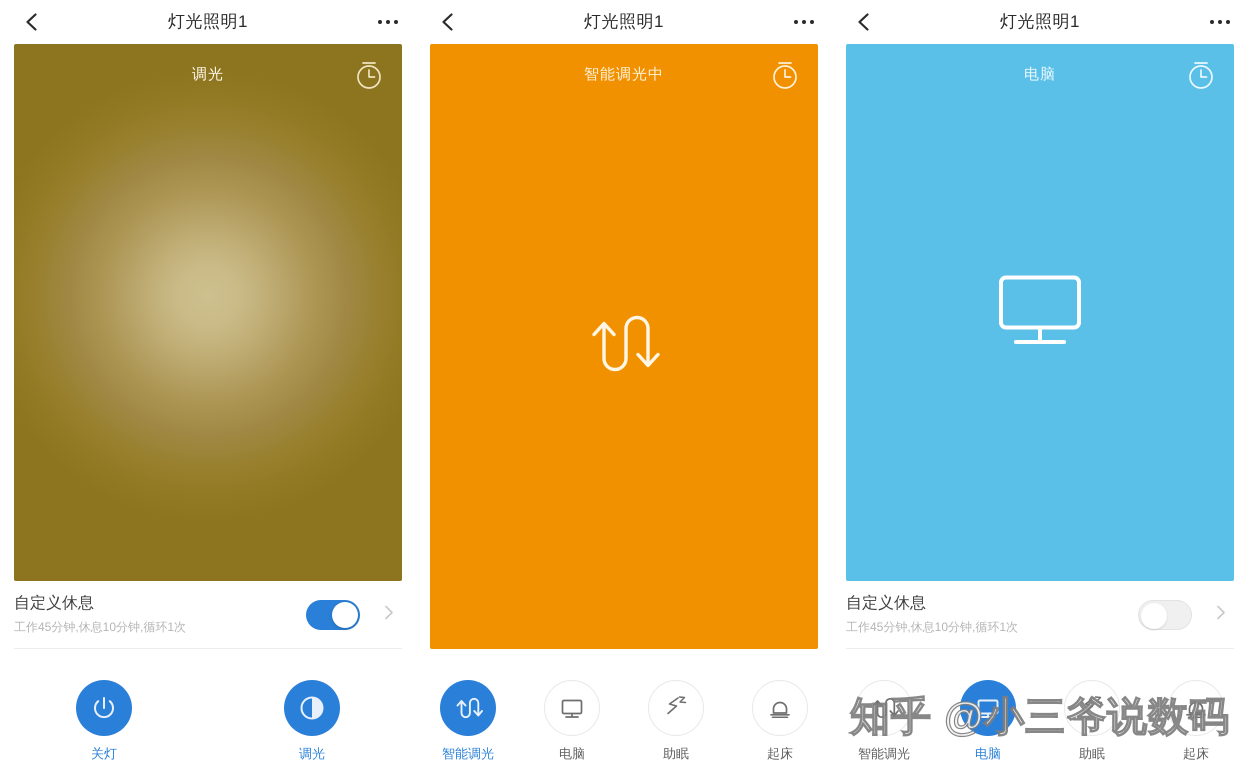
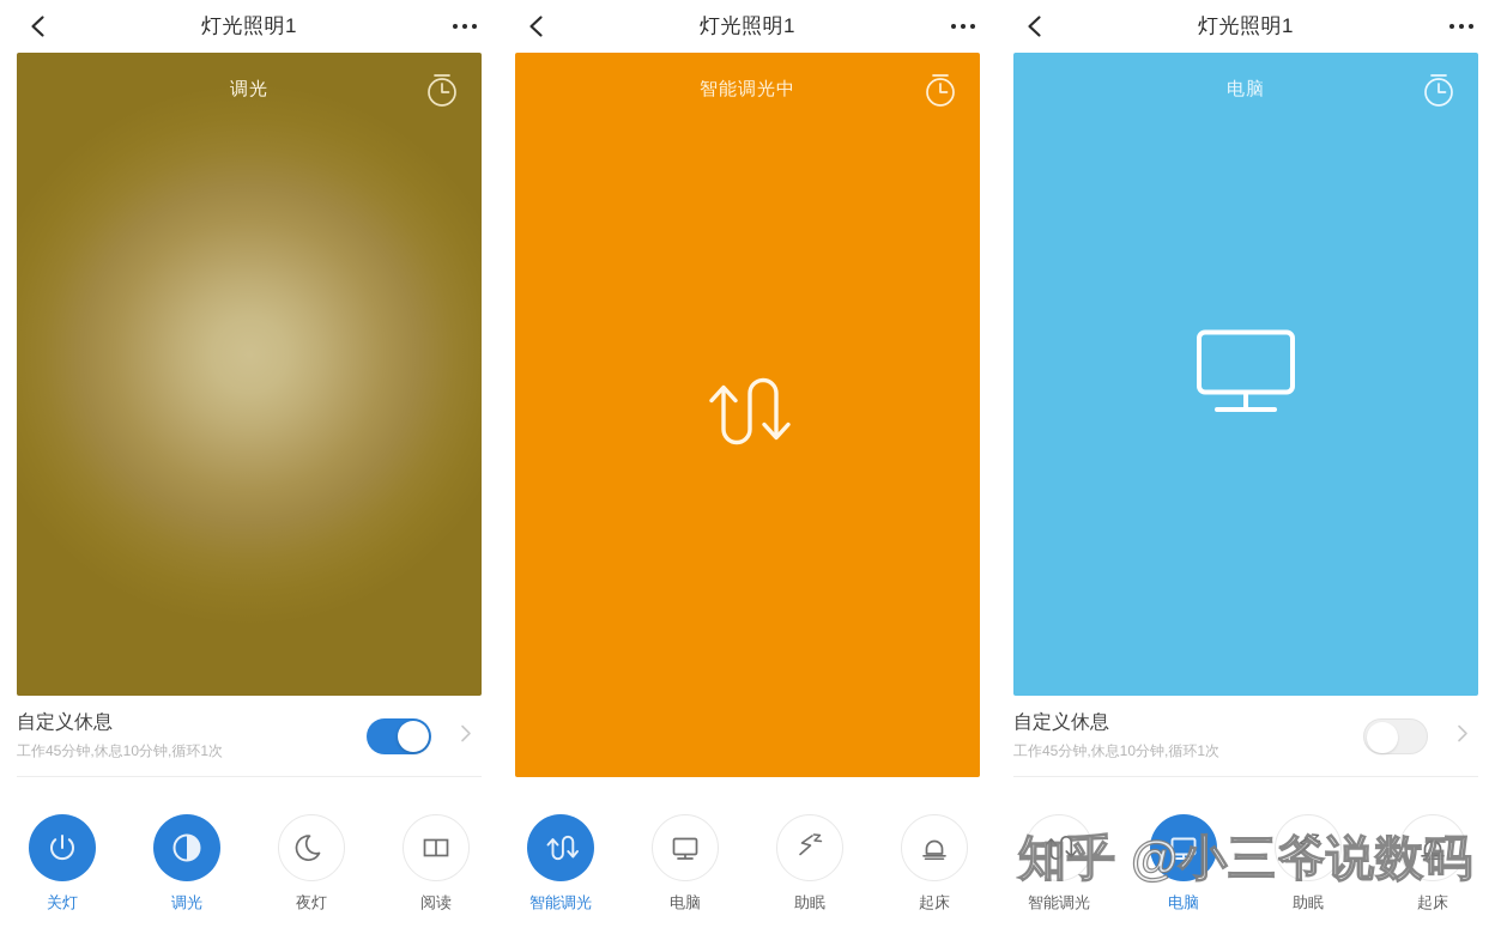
  灯光照明1
  调光
  自定义休息
  工作45分钟,休息10分钟,循环1次
  关灯
  调光
+ 夜灯
+ 阅读
  灯光照明1
  智能调光中
  智能调光
  电脑
  助眠
  起床
  灯光照明1
  电脑
  自定义休息
  工作45分钟,休息10分钟,循环1次
  智能调光
  电脑
  助眠
  起床
  知乎 @小三爷说数码
